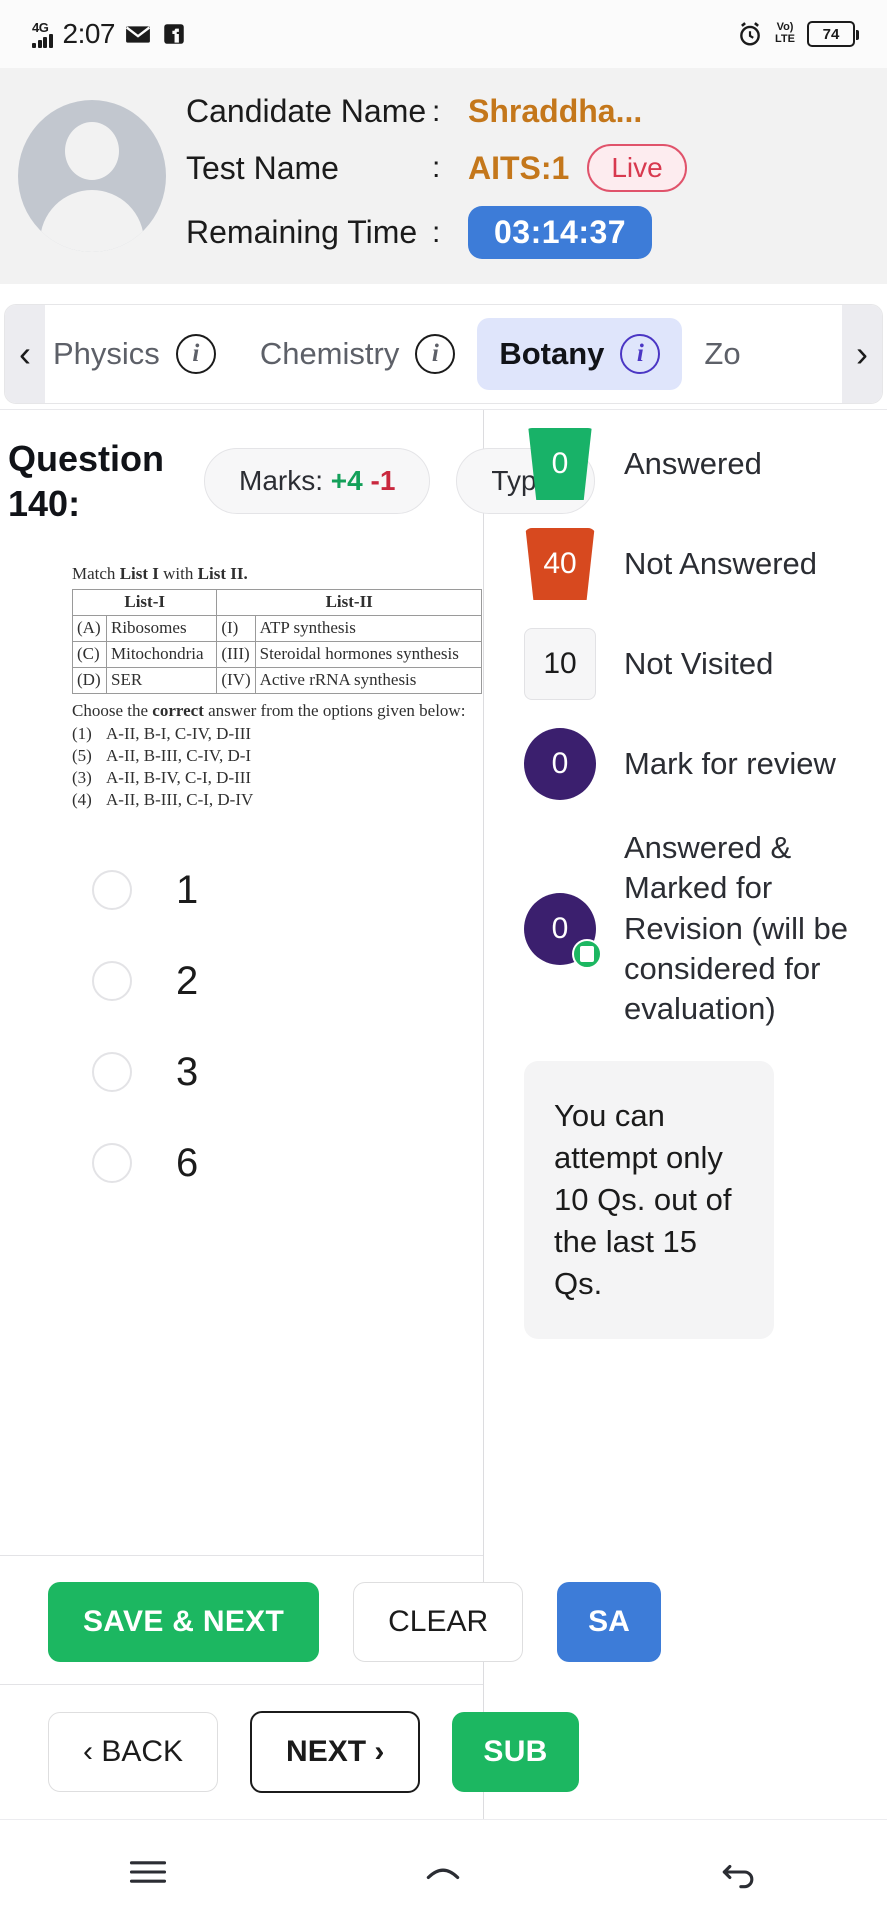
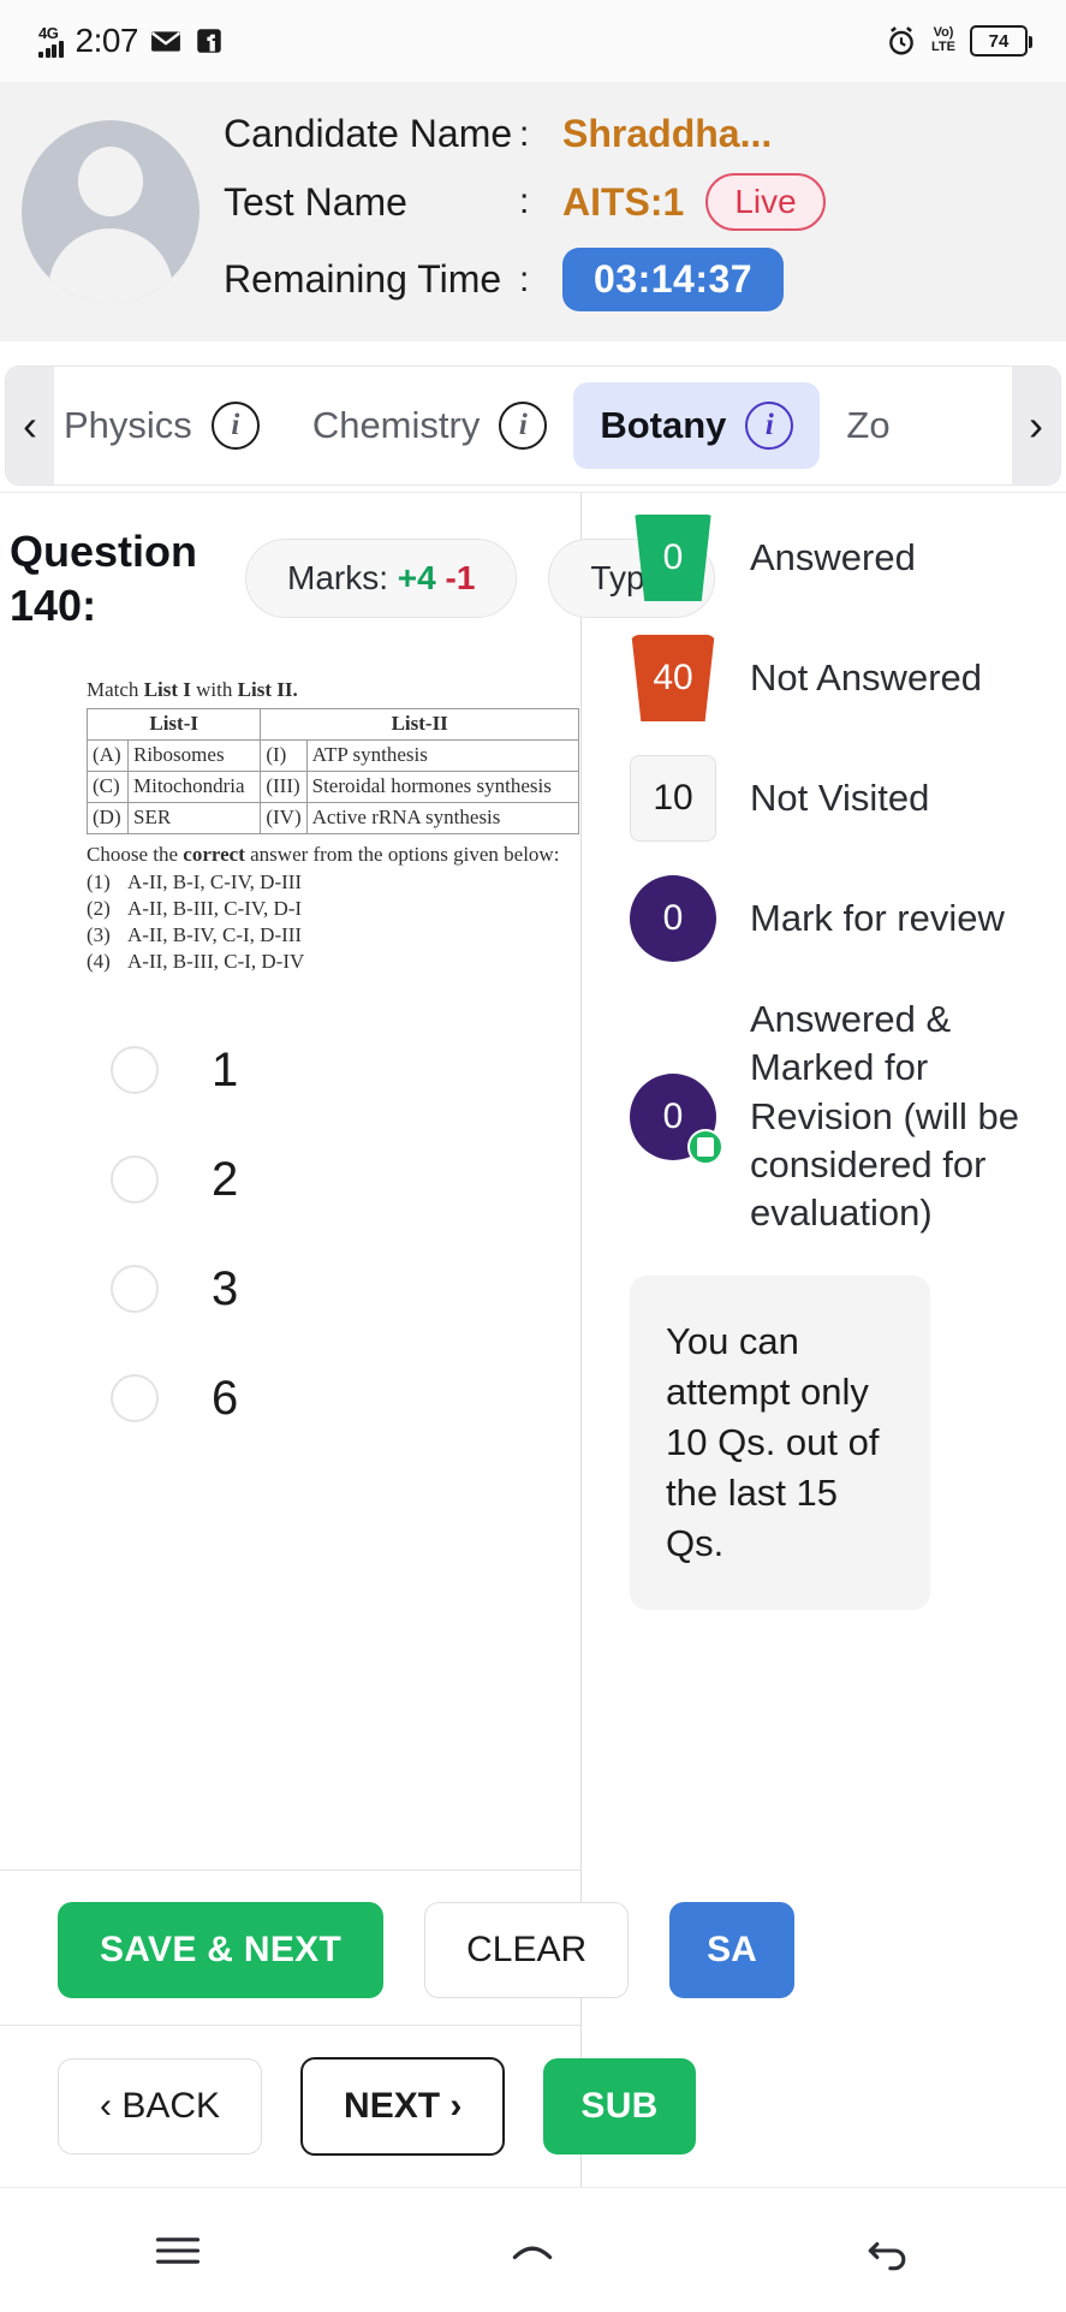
  4G
  2:07
  Vo)
  LTE
  74
  Candidate Name
  :
  Shraddha...
  Test Name
  :
  AITS:1
  Live
  Remaining Time
  :
  03:14:37
  ‹
  Physics
  i
  Chemistry
  i
  Botany
  i
  Zo
  ›
  Question 140:
  Marks: +4 -1
  Match List I with List II.
  List-I	List-II
  (A)	Ribosomes	(I)	ATP synthesis
  (C)	Mitochondria	(III)	Steroidal hormones synthesis
  (D)	SER	(IV)	Active rRNA synthesis
  Choose the correct answer from the options given below:
  (1) A-II, B-I, C-IV, D-III
- (5) A-II, B-III, C-IV, D-I
+ (2) A-II, B-III, C-IV, D-I
  (3) A-II, B-IV, C-I, D-III
  (4) A-II, B-III, C-I, D-IV
  1
  2
  3
  6
  SAVE & NEXT
  CLEAR
  SA
  ‹ BACK
  NEXT ›
  SUB
  0
  Answered
  40
  Not Answered
  10
  Not Visited
  0
  Mark for review
  0
  Answered & Marked for Revision (will be considered for evaluation)
  You can attempt only 10 Qs. out of the last 15 Qs.
